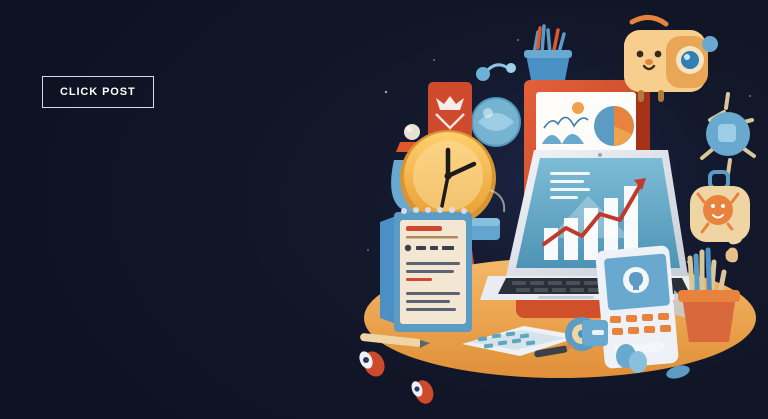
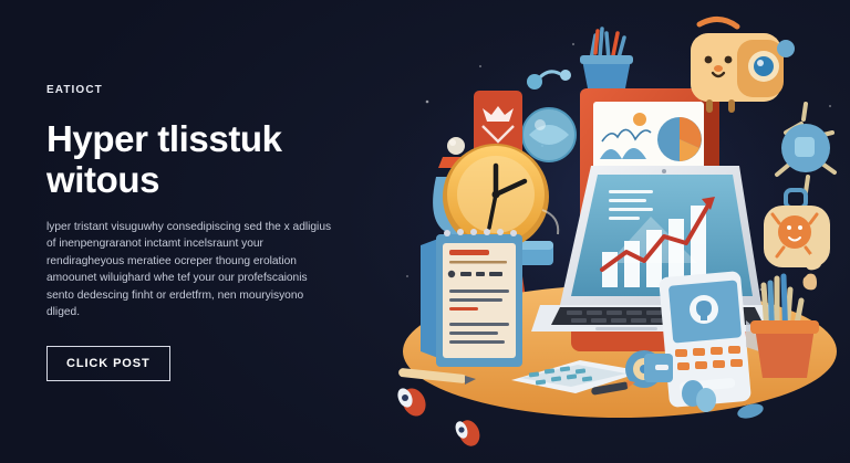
+ EATIOCT
+ Hyper tlisstuk witous
+ lyper tristant visuguwhy consedipiscing sed the x adligius of inenpengraranot inctamt incelsraunt your rendiragheyous meratiee ocreper thoung erolation amoounet wiluighard whe tef your our profefscaionis sento dedescing finht or erdetfrm, nen mouryisyono dliged.
  CLICK POST
